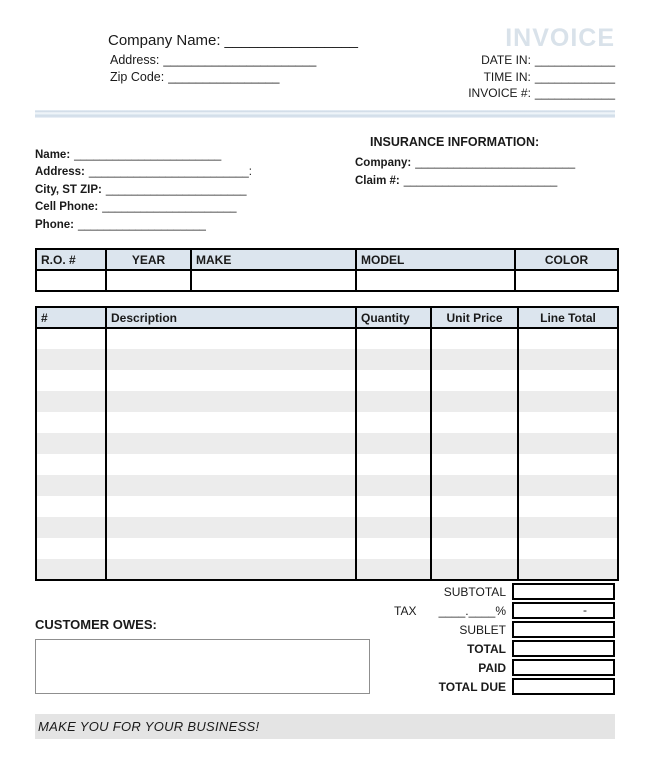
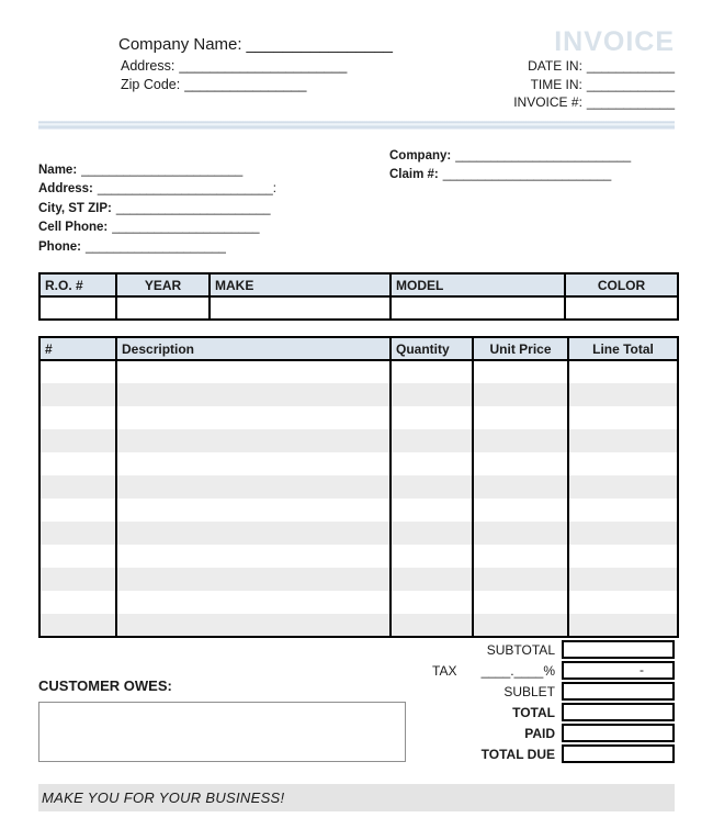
  INVOICE
  Company Name: ________________
  Address: ______________________
  Zip Code: ________________
  DATE IN: ____________
  TIME IN: ____________
  INVOICE #: ____________
  Name: _______________________
  Address: _________________________:
  City, ST ZIP: ______________________
  Cell Phone: _____________________
  Phone: ____________________
- INSURANCE INFORMATION:
  Company: _________________________
  Claim #: ________________________
  R.O. #	YEAR	MAKE	MODEL	COLOR
  #	Description	Quantity	Unit Price	Line Total
  SUBTOTAL
  TAX
  ____.____%
  -
  SUBLET
  TOTAL
  PAID
  TOTAL DUE
  CUSTOMER OWES:
  MAKE YOU FOR YOUR BUSINESS!
